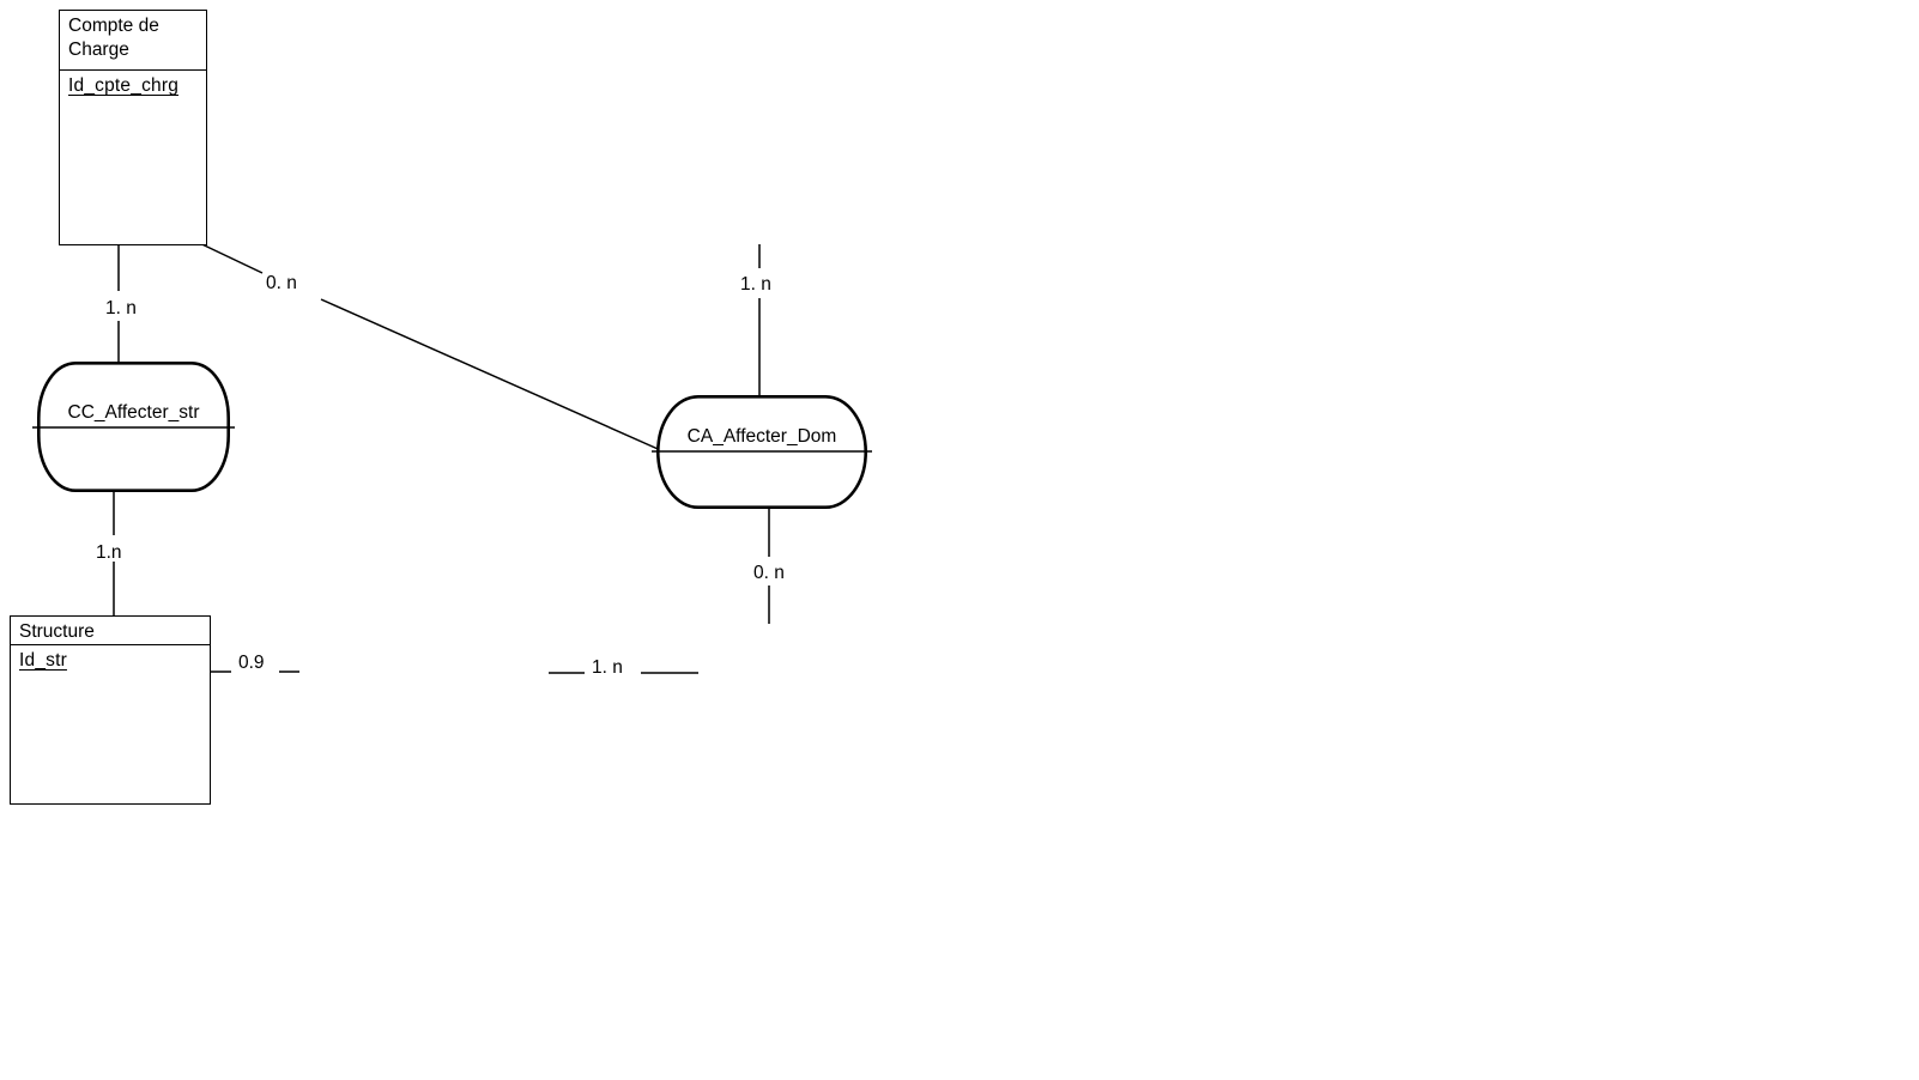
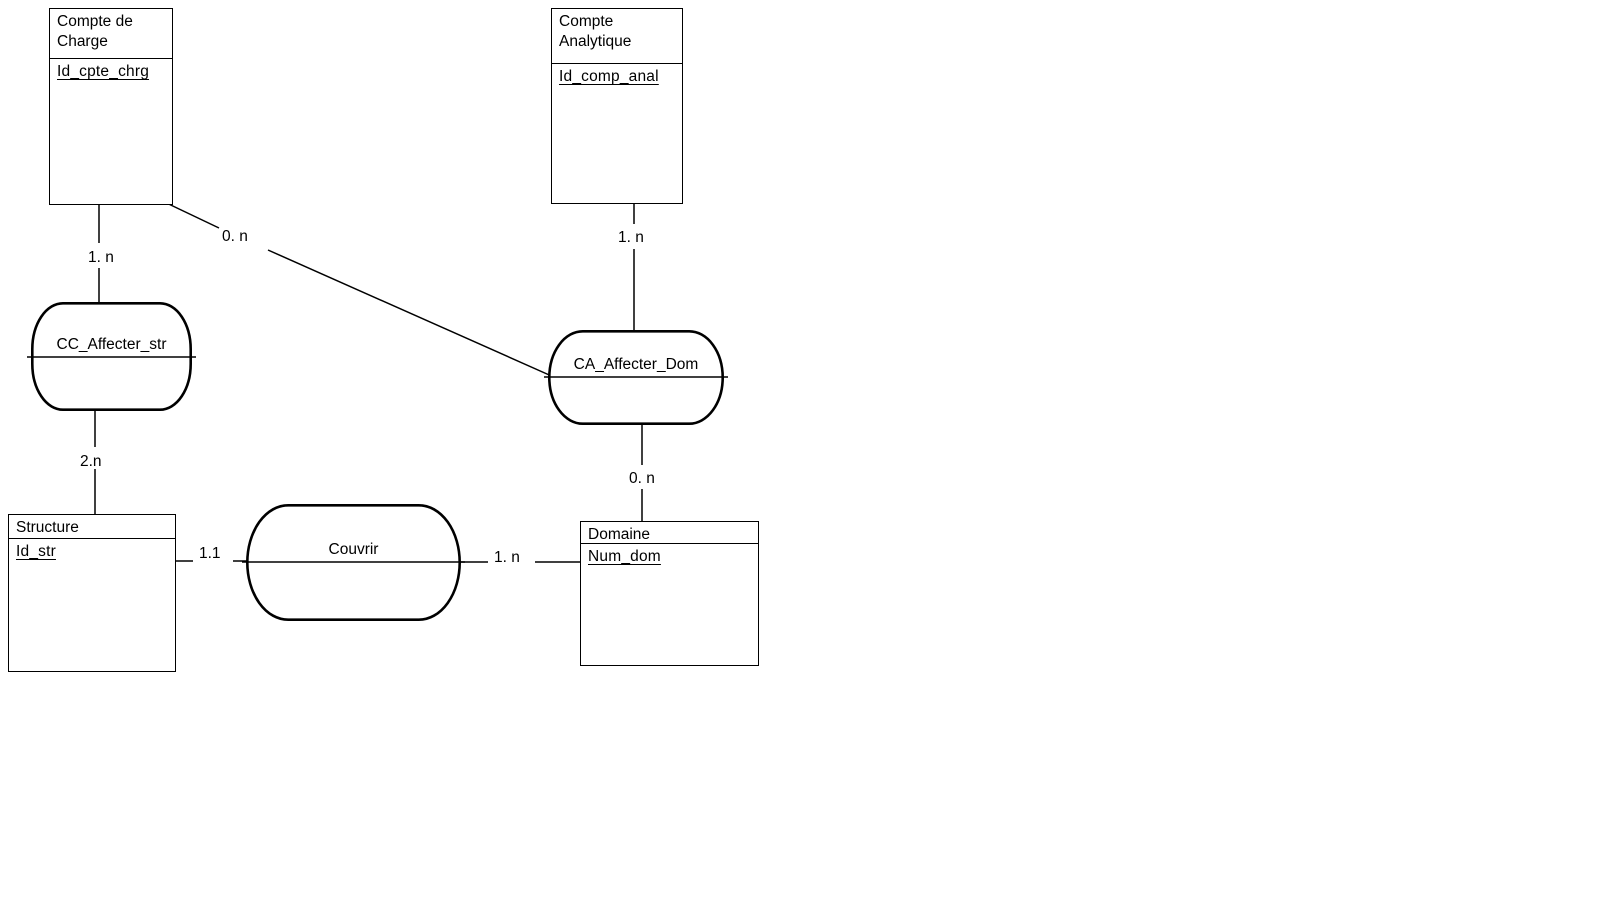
  Compte de
  Charge
  Id_cpte_chrg
+ Compte
+ Analytique
+ Id_comp_anal
  Structure
  Id_str
+ Domaine
+ Num_dom
  CC_Affecter_str
  CA_Affecter_Dom
+ Couvrir
  1. n
  0. n
  1. n
- 1.n
+ 2.n
  0. n
- 0.9
+ 1.1
  1. n
